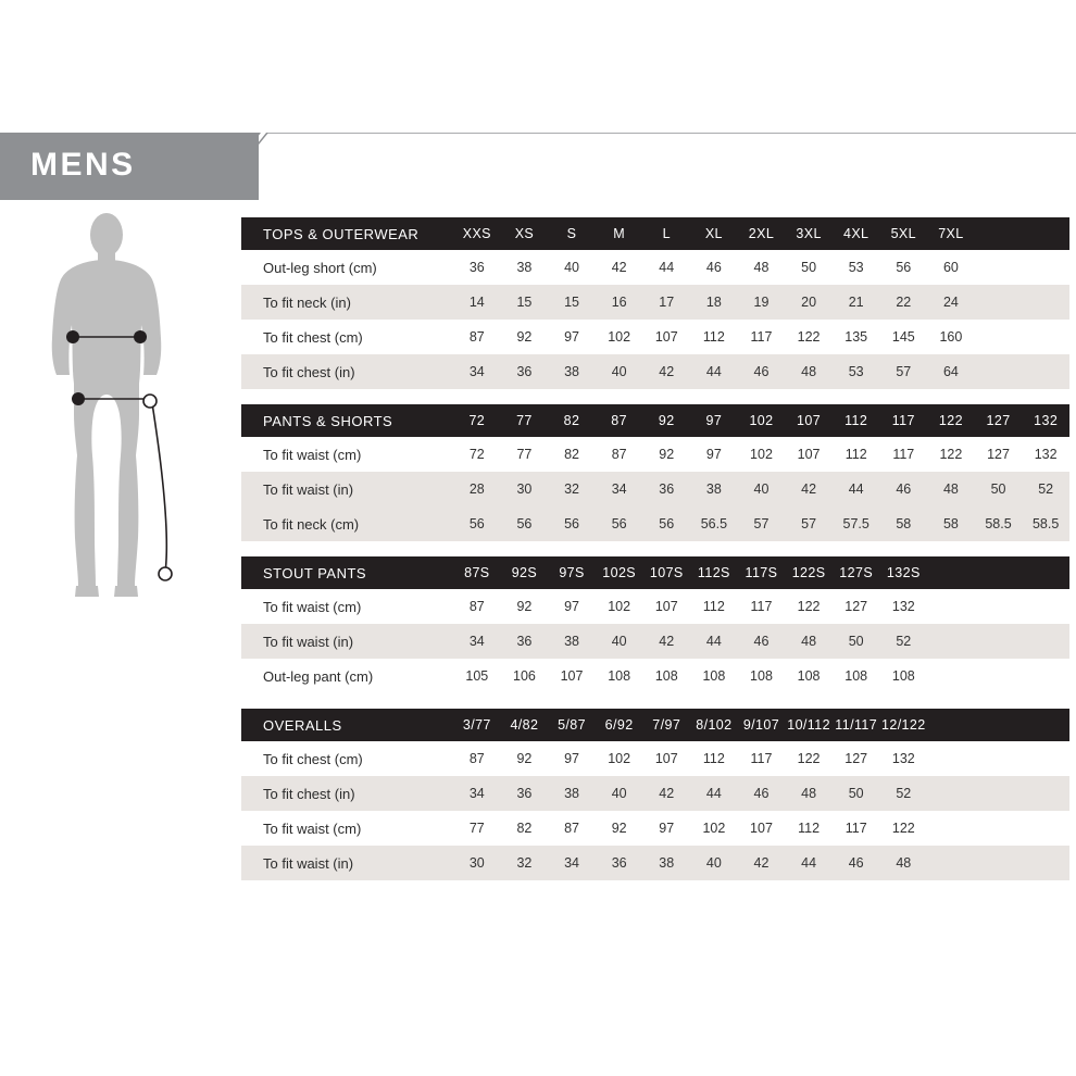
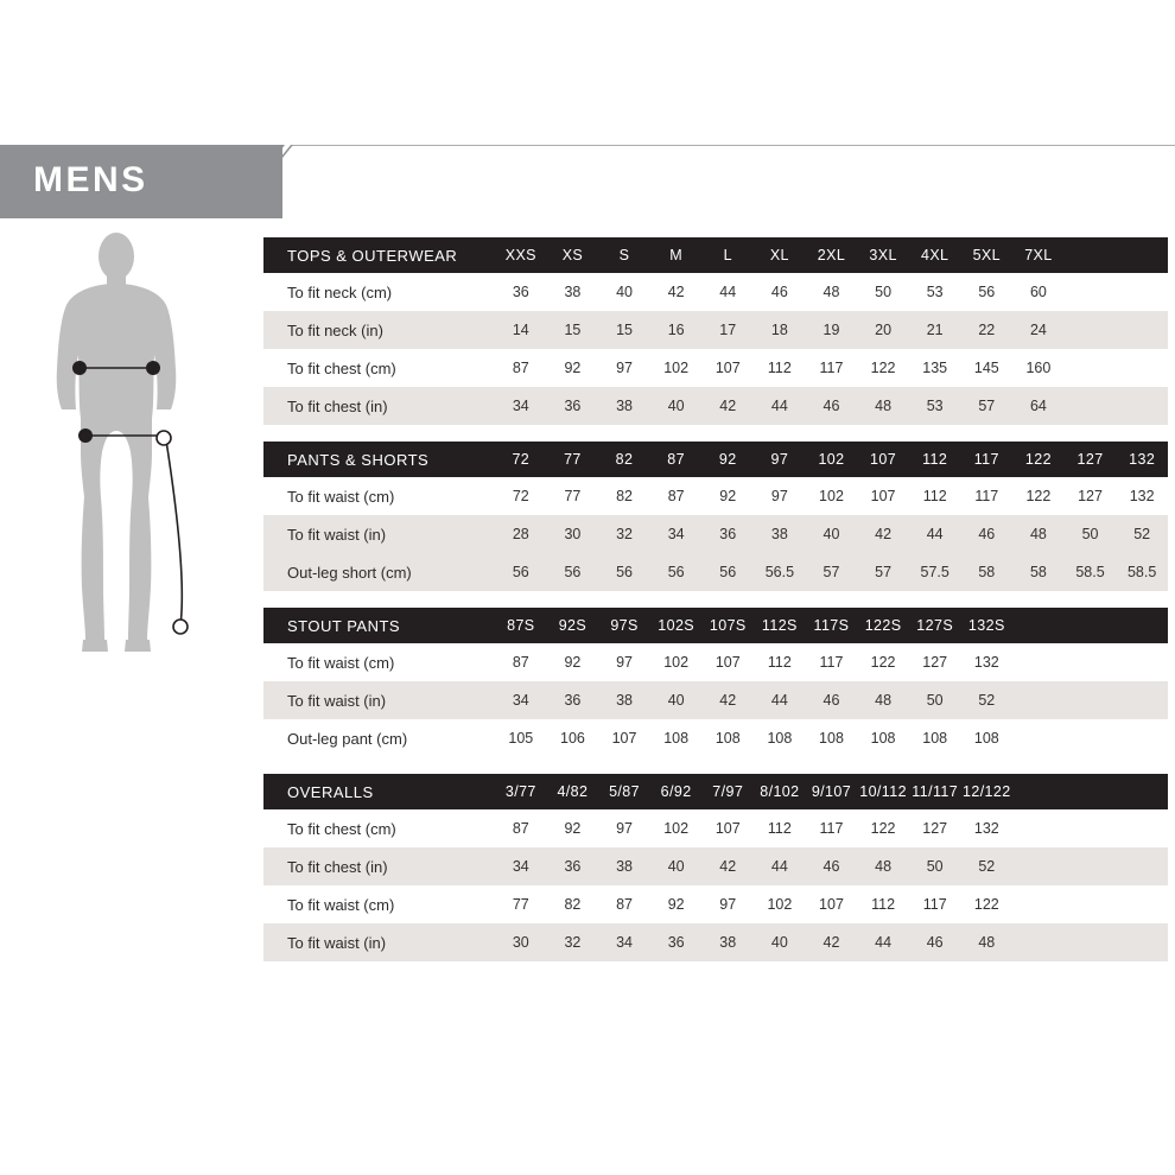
  MENS
  TOPS & OUTERWEAR	XXS	XS	S	M	L	XL	2XL	3XL	4XL	5XL	7XL
- Out-leg short (cm)	36	38	40	42	44	46	48	50	53	56	60
+ To fit neck (cm)	36	38	40	42	44	46	48	50	53	56	60
  To fit neck (in)	14	15	15	16	17	18	19	20	21	22	24
  To fit chest (cm)	87	92	97	102	107	112	117	122	135	145	160
  To fit chest (in)	34	36	38	40	42	44	46	48	53	57	64
  PANTS & SHORTS	72	77	82	87	92	97	102	107	112	117	122	127	132
  To fit waist (cm)	72	77	82	87	92	97	102	107	112	117	122	127	132
  To fit waist (in)	28	30	32	34	36	38	40	42	44	46	48	50	52
- To fit neck (cm)	56	56	56	56	56	56.5	57	57	57.5	58	58	58.5	58.5
+ Out-leg short (cm)	56	56	56	56	56	56.5	57	57	57.5	58	58	58.5	58.5
  STOUT PANTS	87S	92S	97S	102S	107S	112S	117S	122S	127S	132S
  To fit waist (cm)	87	92	97	102	107	112	117	122	127	132
  To fit waist (in)	34	36	38	40	42	44	46	48	50	52
  Out-leg pant (cm)	105	106	107	108	108	108	108	108	108	108
  OVERALLS	3/77	4/82	5/87	6/92	7/97	8/102	9/107	10/112	11/117	12/122
  To fit chest (cm)	87	92	97	102	107	112	117	122	127	132
  To fit chest (in)	34	36	38	40	42	44	46	48	50	52
  To fit waist (cm)	77	82	87	92	97	102	107	112	117	122
  To fit waist (in)	30	32	34	36	38	40	42	44	46	48
